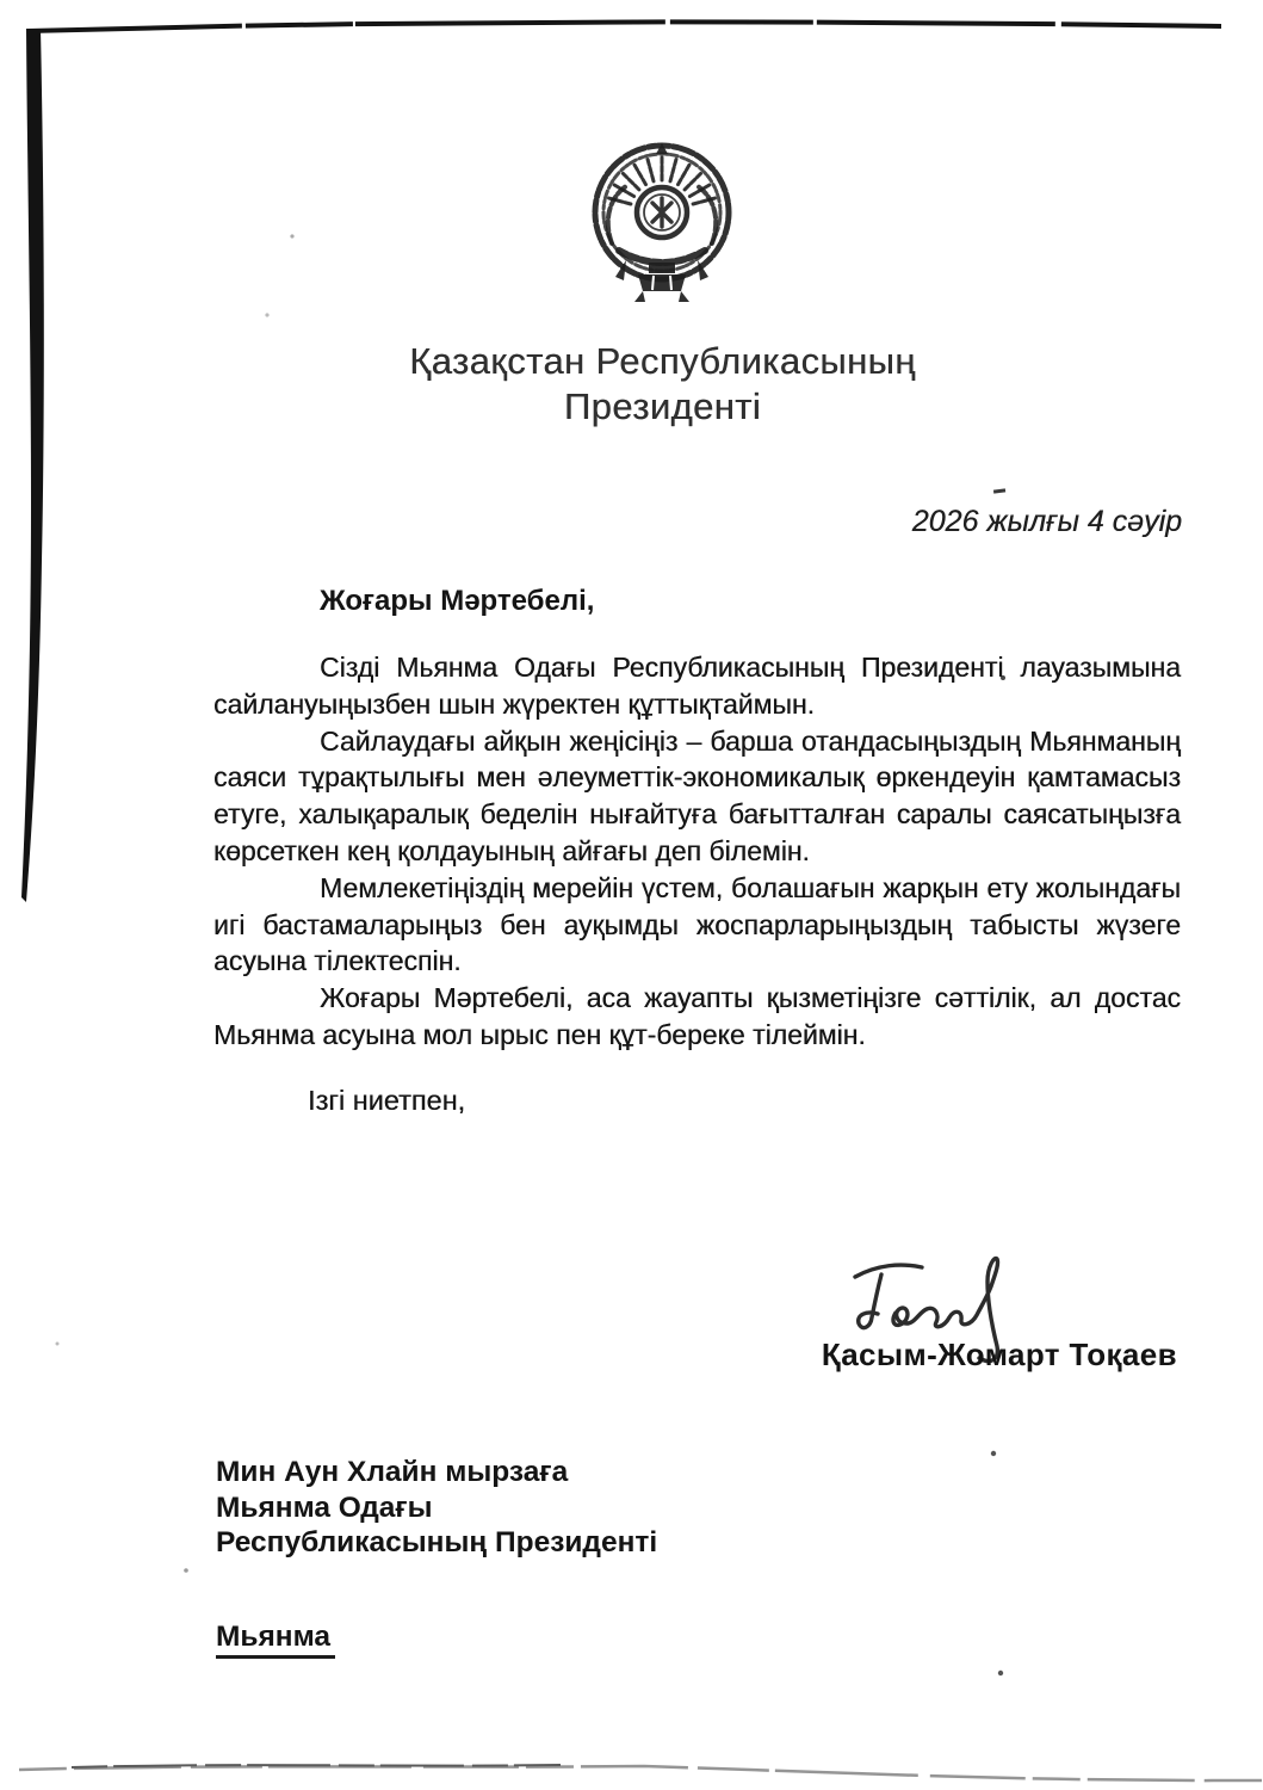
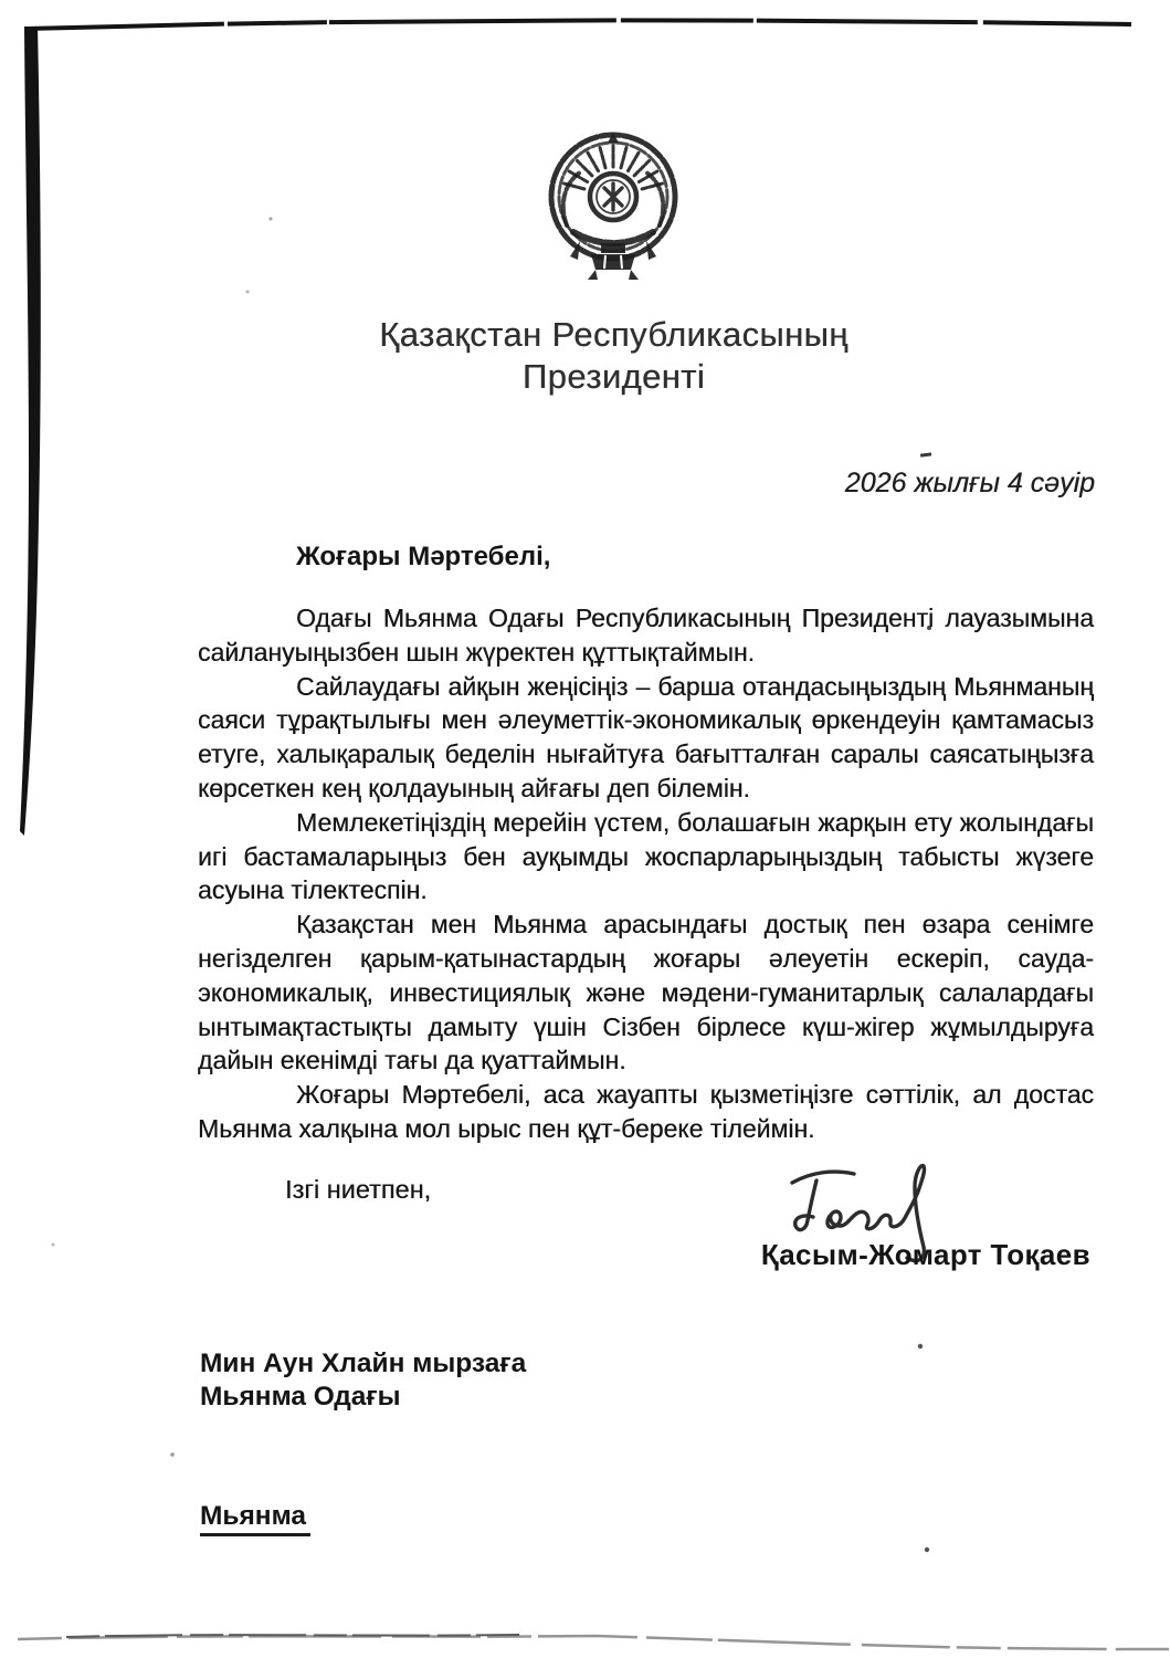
  Қазақстан Республикасының
  Президенті
  2026 жылғы 4 сәуір
  Жоғары Мәртебелі,
- Сізді Мьянма Одағы Республикасының Президенті лауазымына сайлануыңызбен шын жүректен құттықтаймын.
+ Одағы Мьянма Одағы Республикасының Президенті лауазымына сайлануыңызбен шын жүректен құттықтаймын.
  Сайлаудағы айқын жеңісіңіз – барша отандасыңыздың Мьянманың саяси тұрақтылығы мен әлеуметтік-экономикалық өркендеуін қамтамасыз етуге, халықаралық беделін нығайтуға бағытталған саралы саясатыңызға көрсеткен кең қолдауының айғағы деп білемін.
  Мемлекетіңіздің мерейін үстем, болашағын жарқын ету жолындағы игі бастамаларыңыз бен ауқымды жоспарларыңыздың табысты жүзеге асуына тілектеспін.
+ Қазақстан мен Мьянма арасындағы достық пен өзара сенімге негізделген қарым-қатынастардың жоғары әлеуетін ескеріп, сауда-экономикалық, инвестициялық және мәдени-гуманитарлық салалардағы ынтымақтастықты дамыту үшін Сізбен бірлесе күш-жігер жұмылдыруға дайын екенімді тағы да қуаттаймын.
- Жоғары Мәртебелі, аса жауапты қызметіңізге сәттілік, ал достас Мьянма асуына мол ырыс пен құт-береке тілеймін.
+ Жоғары Мәртебелі, аса жауапты қызметіңізге сәттілік, ал достас Мьянма халқына мол ырыс пен құт-береке тілеймін.
  Ізгі ниетпен,
  Қасым-Жомарт Тоқаев
  Мин Аун Хлайн мырзаға
  Мьянма Одағы
- Республикасының Президенті
  Мьянма
